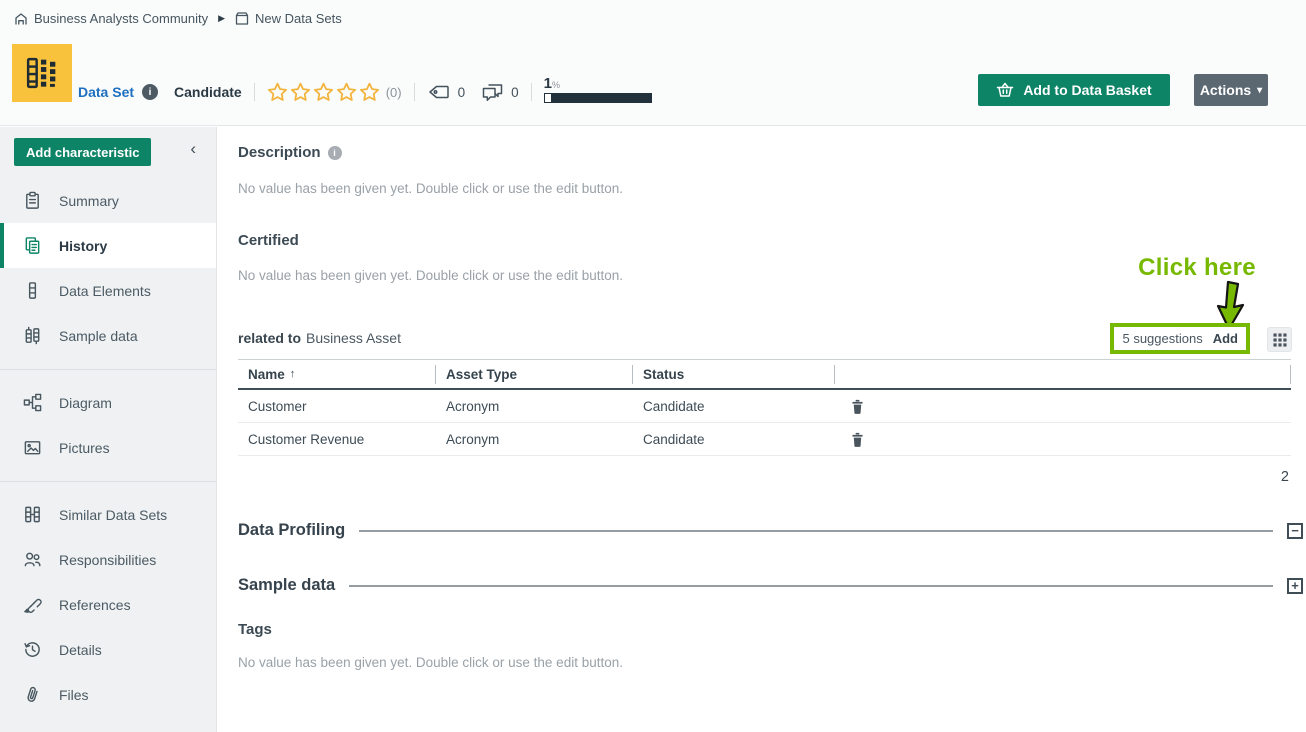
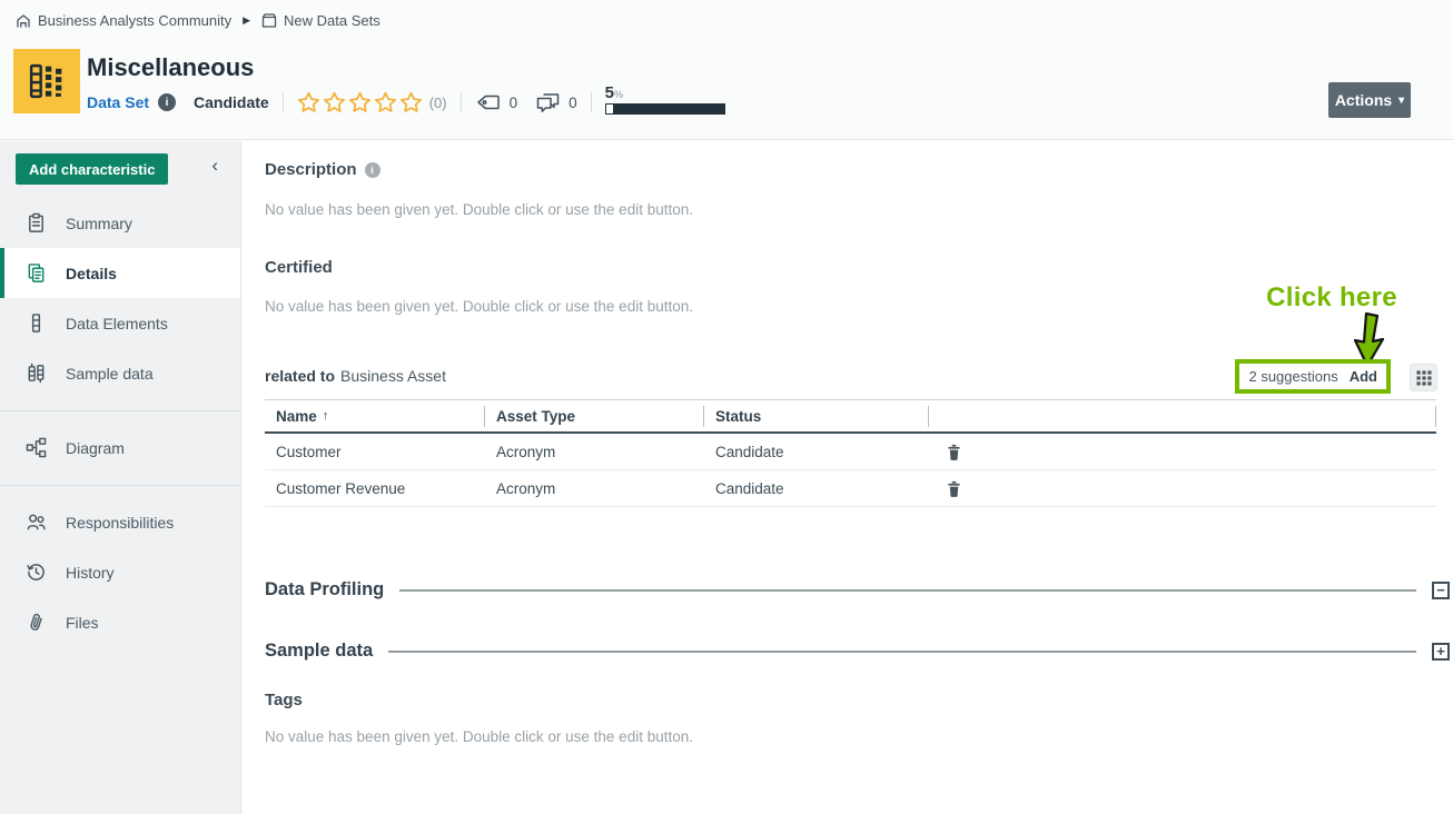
  Business Analysts Community
  ▶
  New Data Sets
+ Miscellaneous
  Data Set
  i
  Candidate
  (0)
  0
  0
- 1%
+ 5%
- Add to Data Basket
  Actions
  ▾
  Add characteristic
  ‹
  Summary
- History
+ Details
  Data Elements
  Sample data
  Diagram
- Pictures
- Similar Data Sets
  Responsibilities
- References
- Details
+ History
  Files
  Description
  i
  No value has been given yet. Double click or use the edit button.
  Certified
  No value has been given yet. Double click or use the edit button.
  Click here
  related to
  Business Asset
- 5 suggestions
+ 2 suggestions
  Add
  Name
  ↑
  Asset Type
  Status
  Customer
  Acronym
  Candidate
  Customer Revenue
  Acronym
  Candidate
- 2
  Data Profiling
  −
  Sample data
  +
  Tags
  No value has been given yet. Double click or use the edit button.
